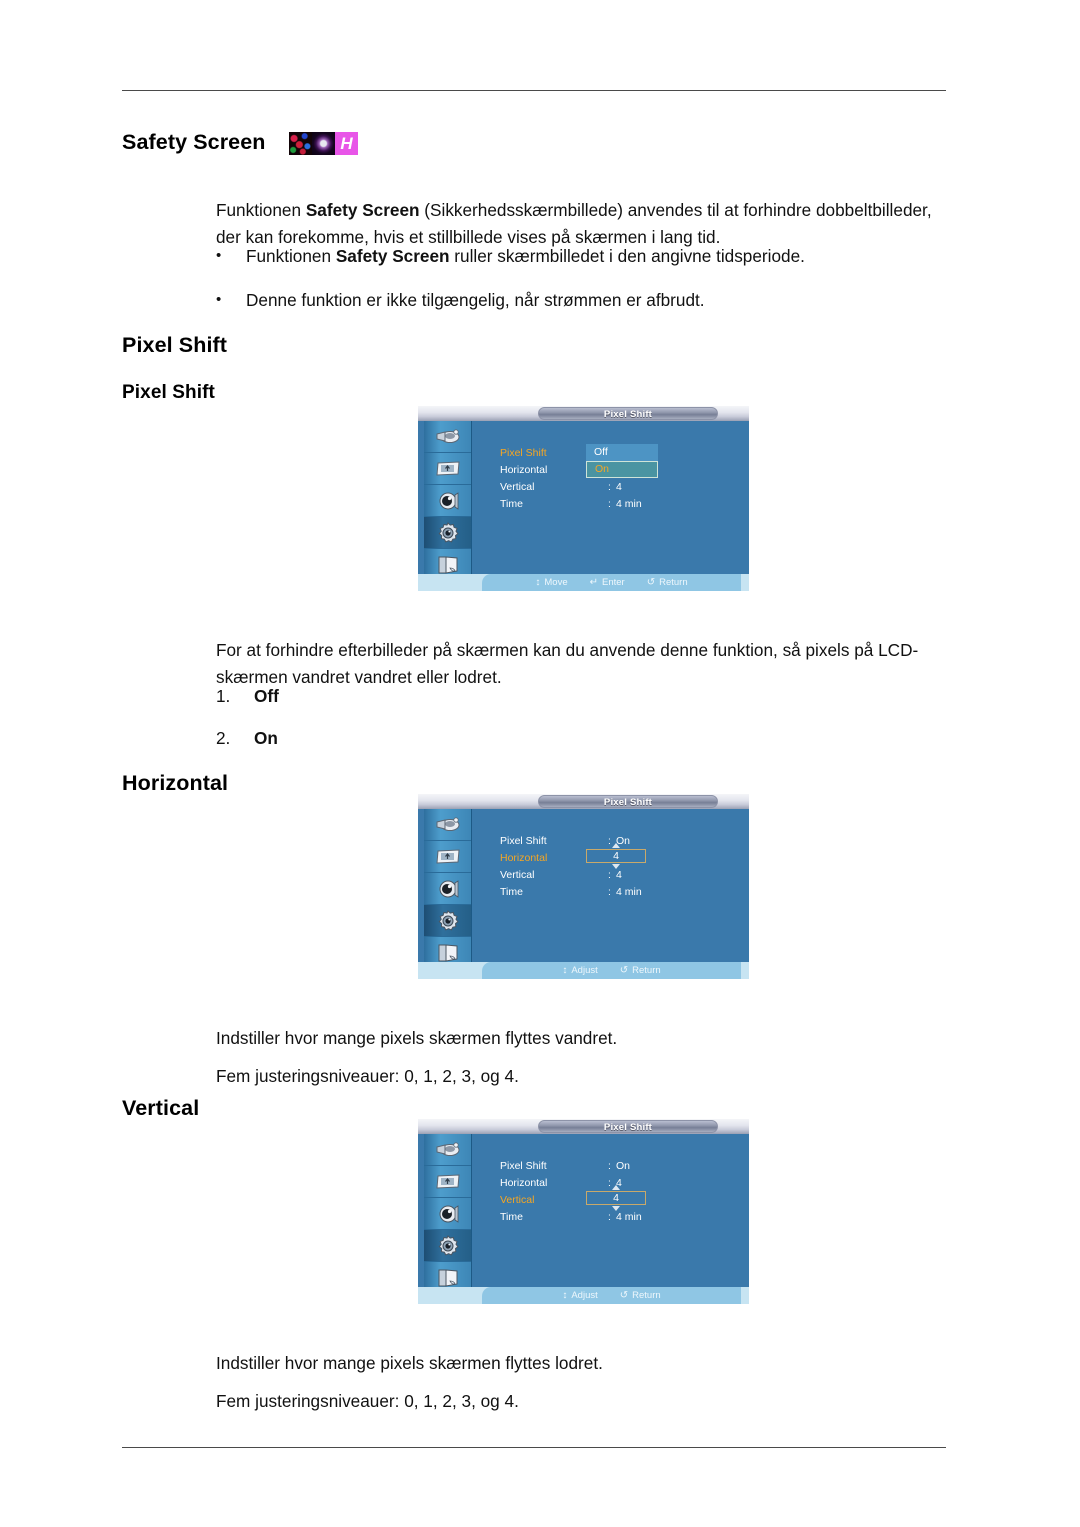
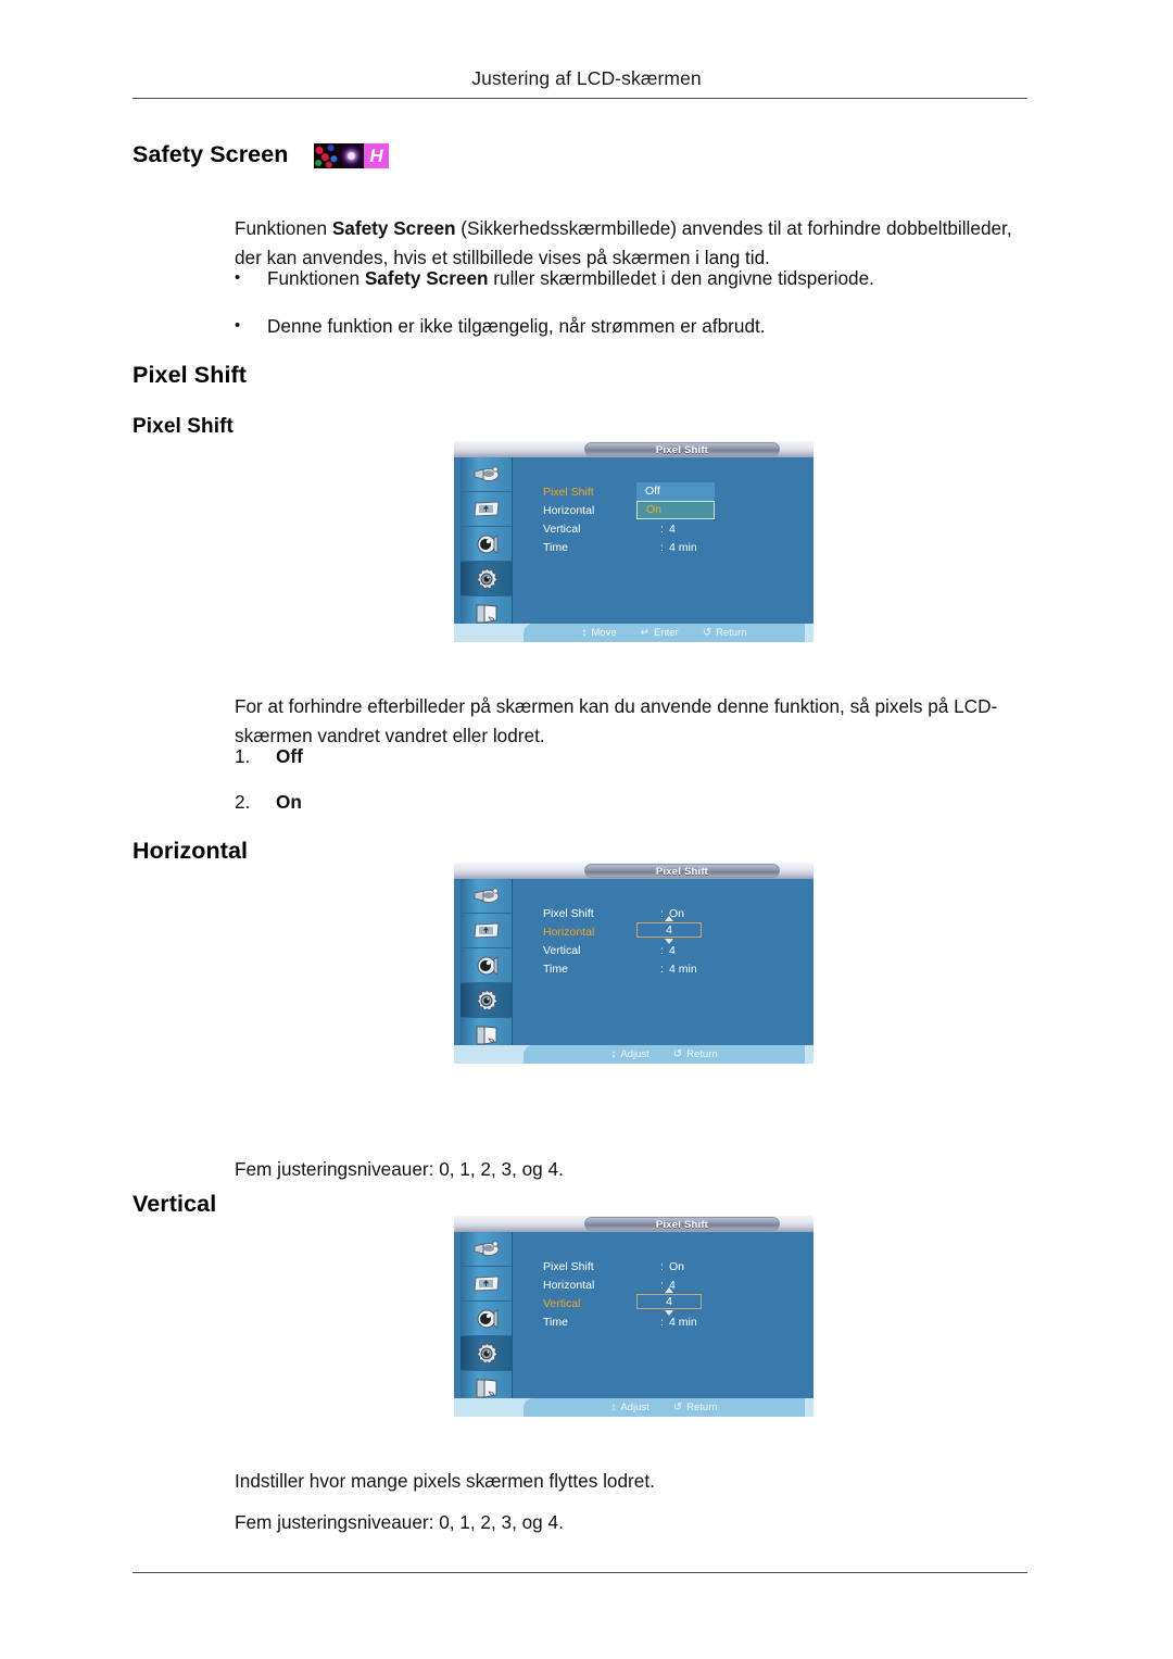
+ Justering af LCD-skærmen
  Safety Screen
  H
- Funktionen Safety Screen (Sikkerhedsskærmbillede) anvendes til at forhindre dobbeltbilleder, der kan forekomme, hvis et stillbillede vises på skærmen i lang tid.
+ Funktionen Safety Screen (Sikkerhedsskærmbillede) anvendes til at forhindre dobbeltbilleder, der kan anvendes, hvis et stillbillede vises på skærmen i lang tid.
  Funktionen Safety Screen ruller skærmbilledet i den angivne tidsperiode.
  Denne funktion er ikke tilgængelig, når strømmen er afbrudt.
  Pixel Shift
  Pixel Shift
  Pixel Shift
  Pixel Shift
  Horizontal
  Vertical
  :
  4
  Time
  :
  4 min
  Off
  On
  ↕
  Move
  ↵
  Enter
  ↺
  Return
  For at forhindre efterbilleder på skærmen kan du anvende denne funktion, så pixels på LCD-skærmen vandret vandret eller lodret.
  1. Off
  2. On
  Horizontal
  Pixel Shift
  Pixel Shift
  :
  On
  Horizontal
  Vertical
  :
  4
  Time
  :
  4 min
  4
  ↕
  Adjust
  ↺
  Return
- Indstiller hvor mange pixels skærmen flyttes vandret.
  Fem justeringsniveauer: 0, 1, 2, 3, og 4.
  Vertical
  Pixel Shift
  Pixel Shift
  :
  On
  Horizontal
  :
  4
  Vertical
  Time
  :
  4 min
  4
  ↕
  Adjust
  ↺
  Return
  Indstiller hvor mange pixels skærmen flyttes lodret.
  Fem justeringsniveauer: 0, 1, 2, 3, og 4.
